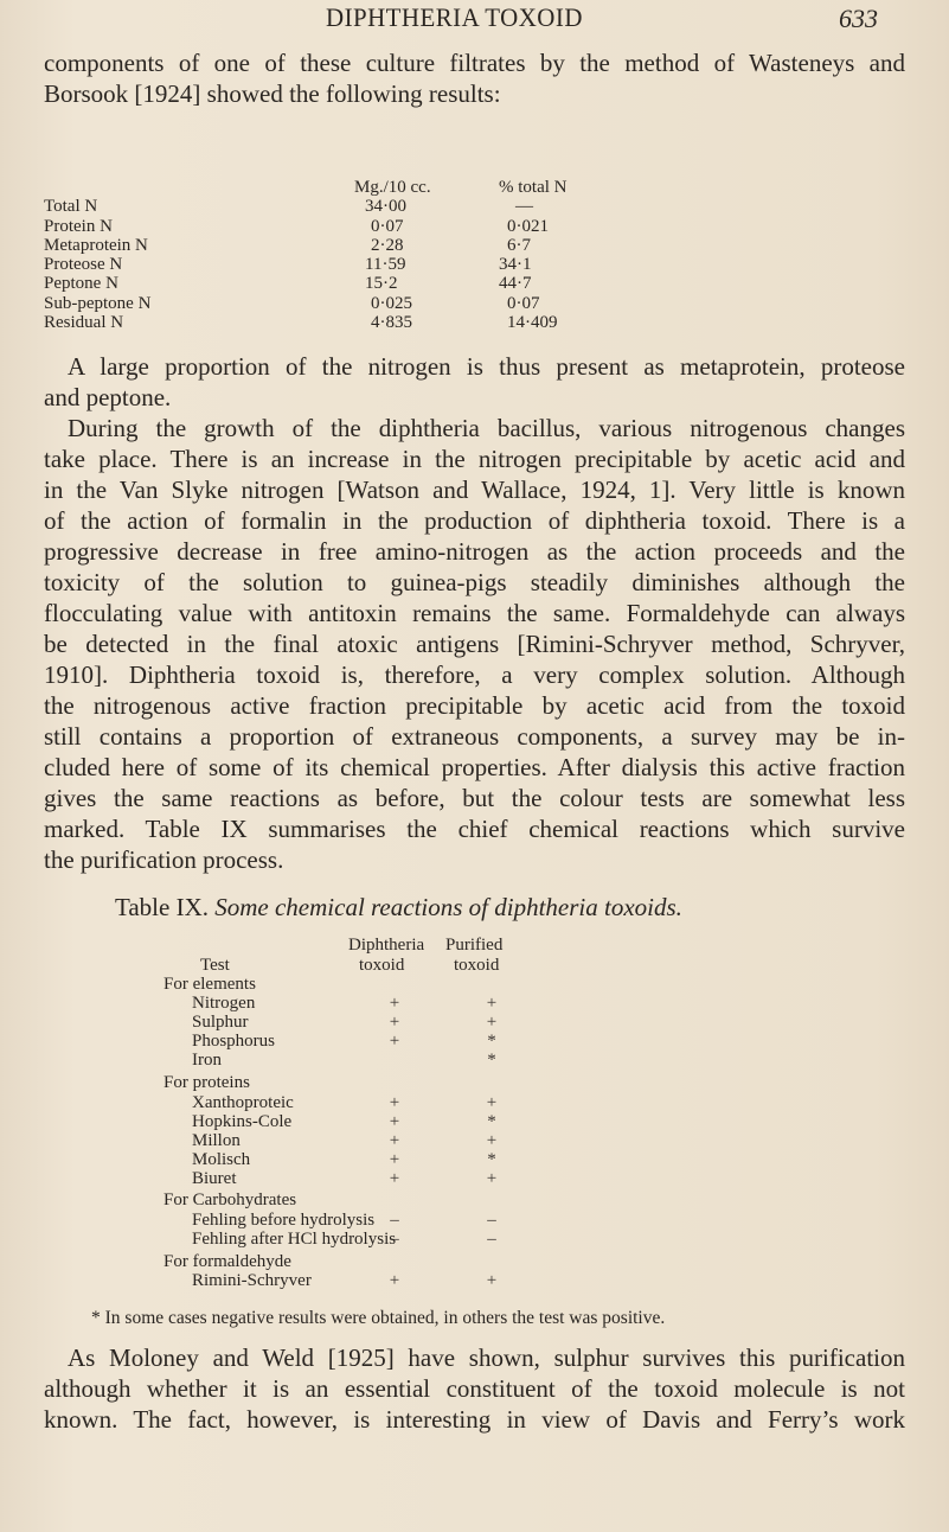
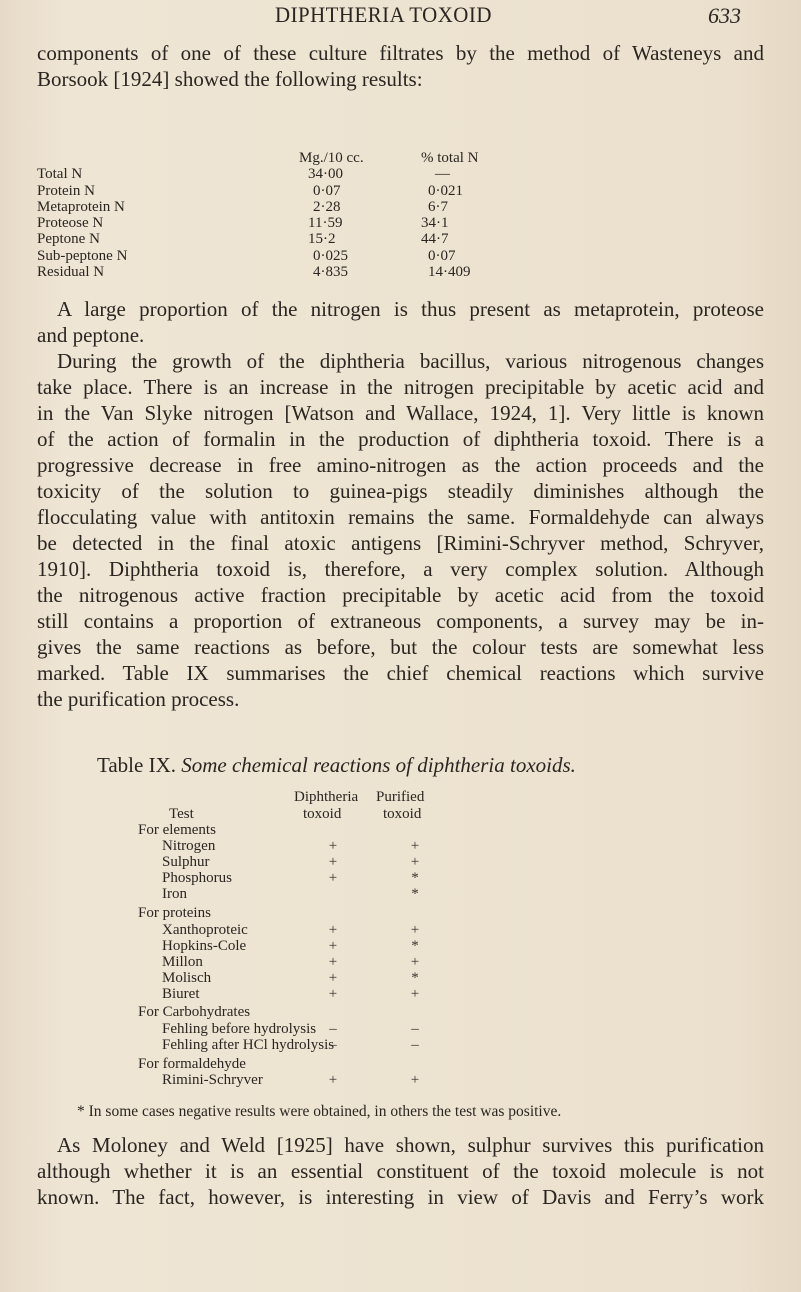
  DIPHTHERIA TOXOID
  633
  components of one of these culture filtrates by the method of Wasteneys and
  Borsook [1924] showed the following results:
  Mg./10 cc.
  % total N
  Total N
  34·00
  —
  Protein N
  0·07
  0·021
  Metaprotein N
  2·28
  6·7
  Proteose N
  11·59
  34·1
  Peptone N
  15·2
  44·7
  Sub-peptone N
  0·025
  0·07
  Residual N
  4·835
  14·409
  A large proportion of the nitrogen is thus present as metaprotein, proteose
  and peptone.
  During the growth of the diphtheria bacillus, various nitrogenous changes
  take place. There is an increase in the nitrogen precipitable by acetic acid and
  in the Van Slyke nitrogen [Watson and Wallace, 1924, 1]. Very little is known
  of the action of formalin in the production of diphtheria toxoid. There is a
  progressive decrease in free amino-nitrogen as the action proceeds and the
  toxicity of the solution to guinea-pigs steadily diminishes although the
  flocculating value with antitoxin remains the same. Formaldehyde can always
  be detected in the final atoxic antigens [Rimini-Schryver method, Schryver,
  1910]. Diphtheria toxoid is, therefore, a very complex solution. Although
  the nitrogenous active fraction precipitable by acetic acid from the toxoid
  still contains a proportion of extraneous components, a survey may be in-
- cluded here of some of its chemical properties. After dialysis this active fraction
  gives the same reactions as before, but the colour tests are somewhat less
  marked. Table IX summarises the chief chemical reactions which survive
  the purification process.
  Table IX. Some chemical reactions of diphtheria toxoids.
  Diphtheria
  Purified
  Test
  toxoid
  toxoid
  For elements
  Nitrogen
  +
  +
  Sulphur
  +
  +
  Phosphorus
  +
  *
  Iron
  *
  For proteins
  Xanthoproteic
  +
  +
  Hopkins-Cole
  +
  *
  Millon
  +
  +
  Molisch
  +
  *
  Biuret
  +
  +
  For Carbohydrates
  Fehling before hydrolysis
  –
  –
  Fehling after HCl hydrolysis
  –
  –
  For formaldehyde
  Rimini-Schryver
  +
  +
  * In some cases negative results were obtained, in others the test was positive.
  As Moloney and Weld [1925] have shown, sulphur survives this purification
  although whether it is an essential constituent of the toxoid molecule is not
  known. The fact, however, is interesting in view of Davis and Ferry’s work
